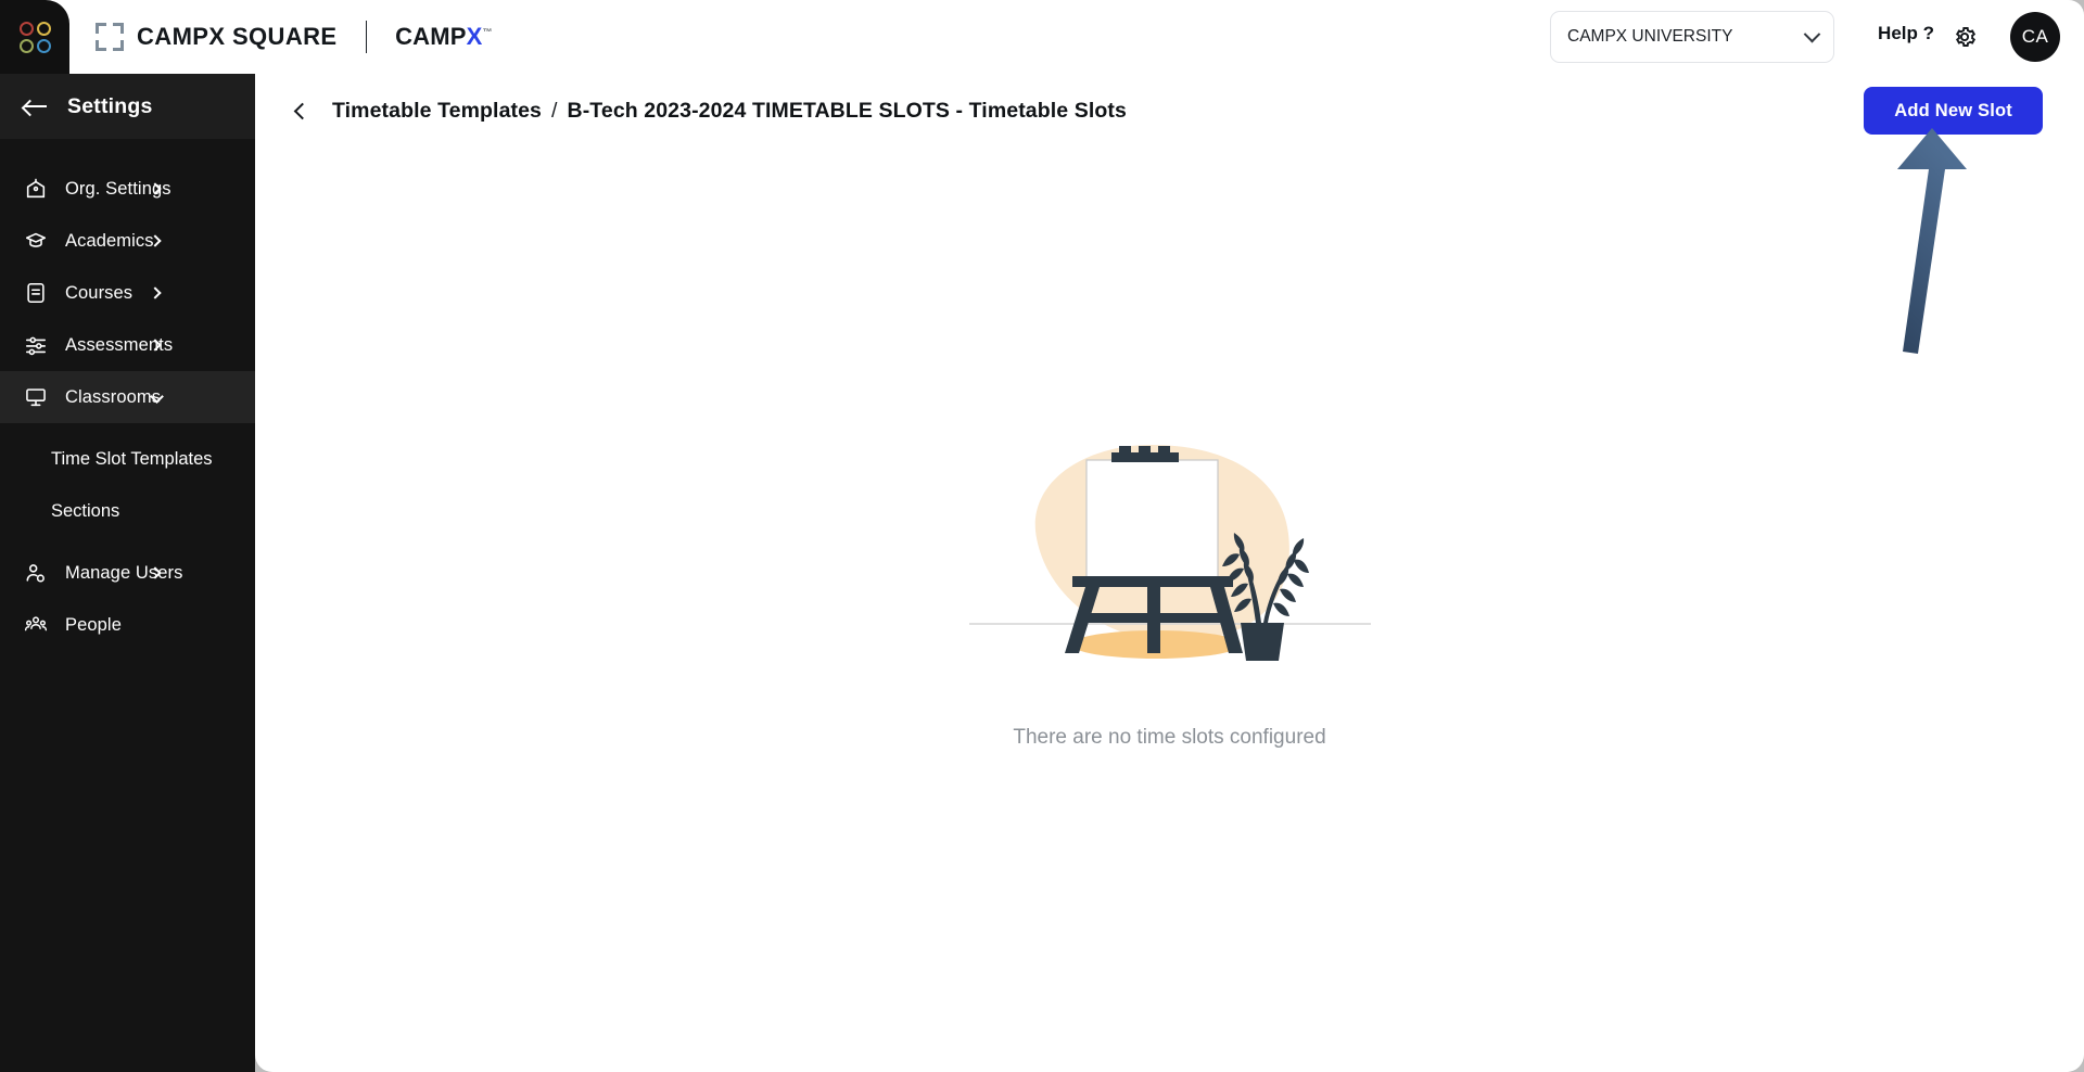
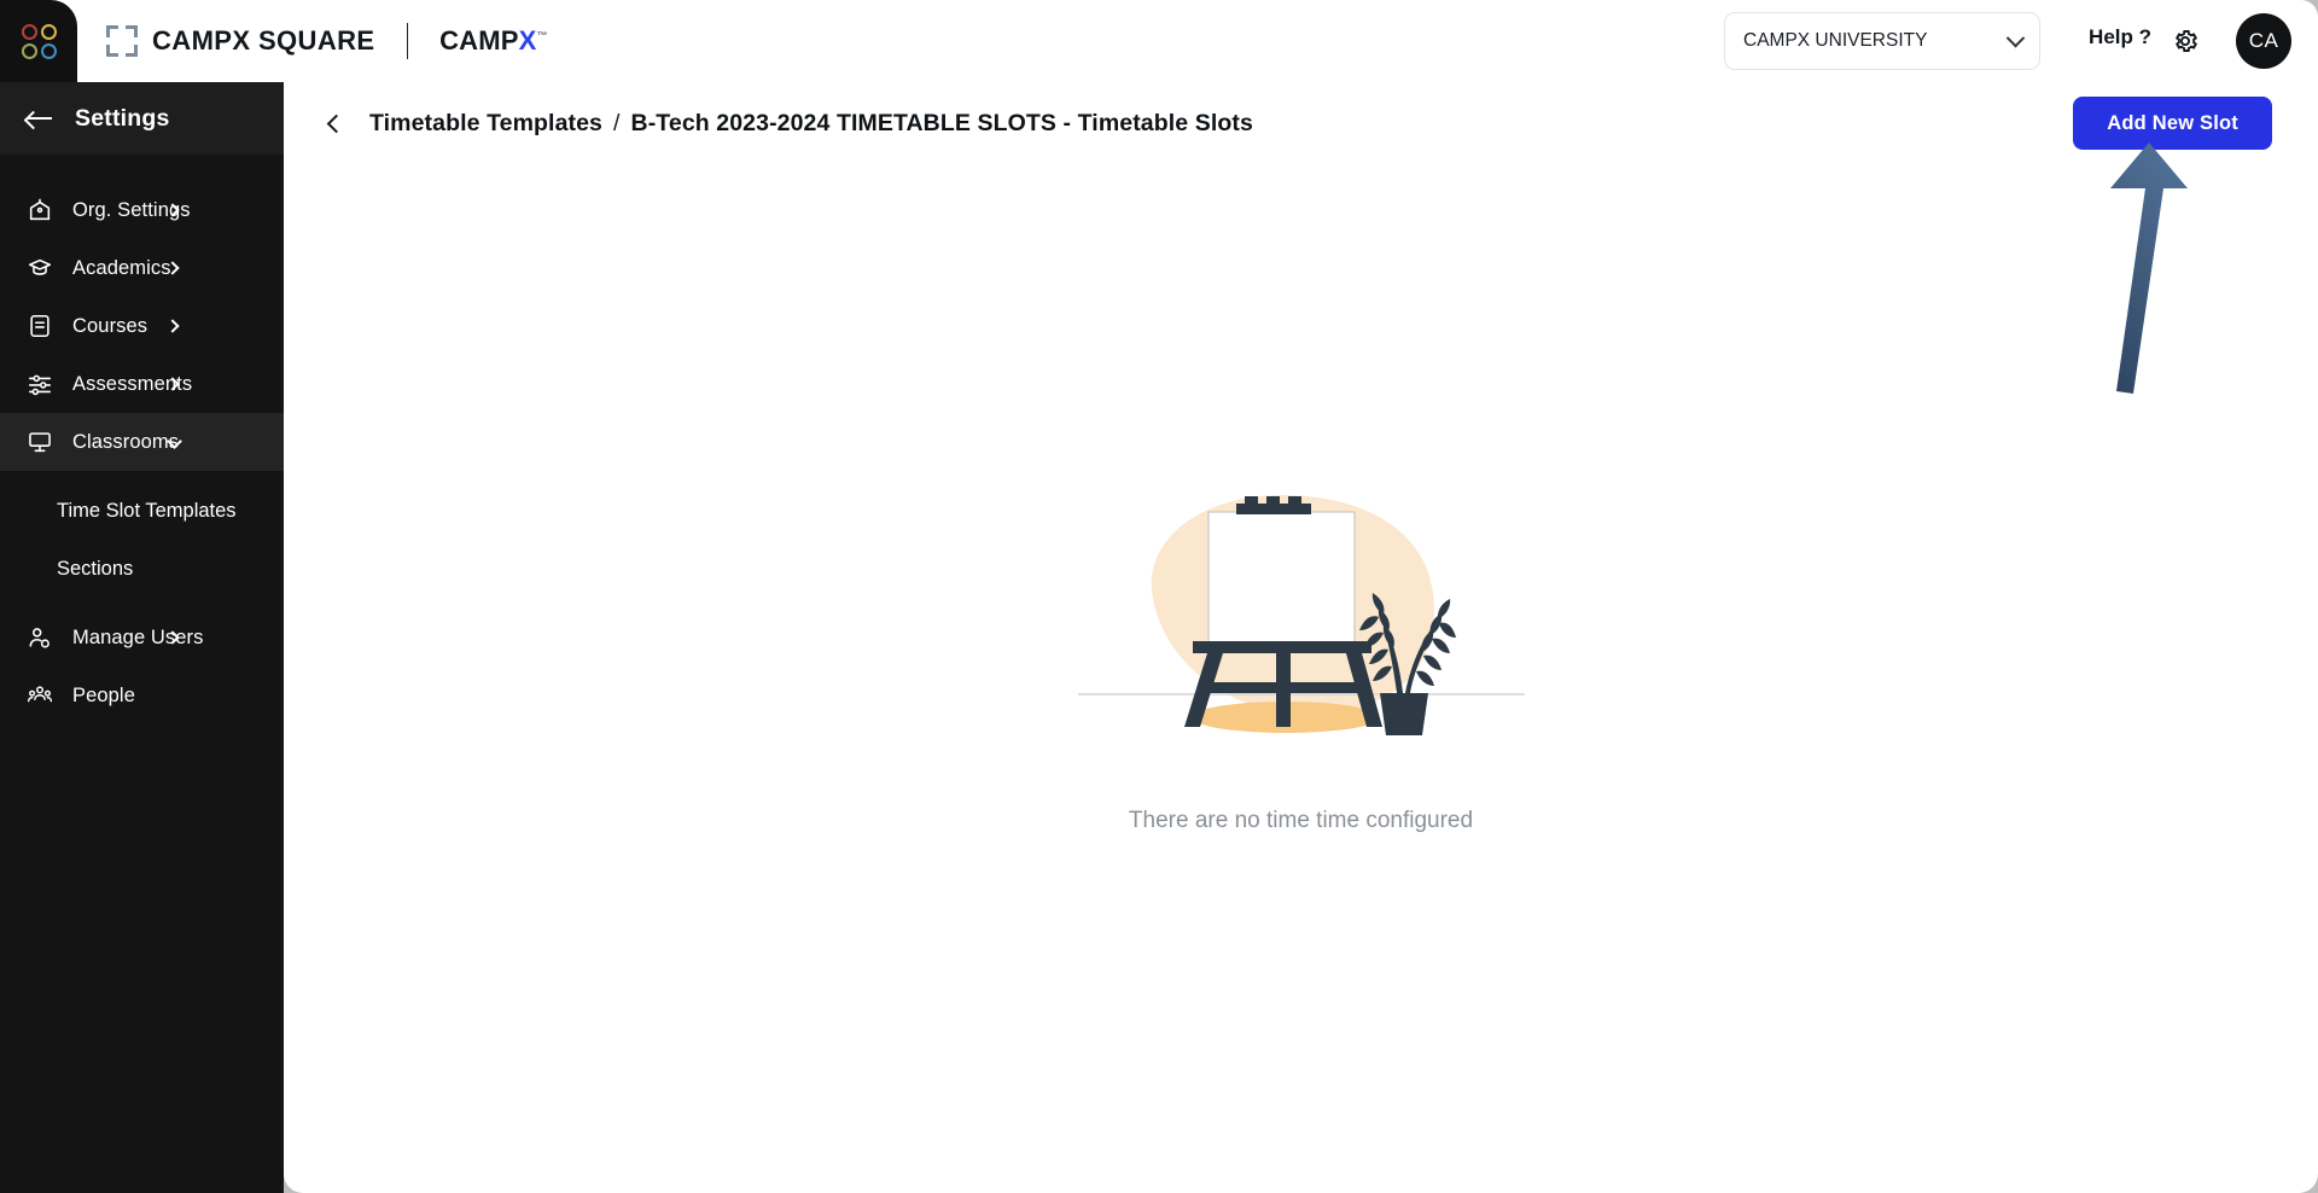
  CAMPX SQUARE
  CAMPX™
  CAMPX UNIVERSITY
  Help ?
  CA
  Settings
  Org. Settings
  Academics
  Courses
  Assessments
  Classrooms
  Time Slot Templates
  Sections
  Manage Users
  People
  Timetable Templates
  /
  B-Tech 2023-2024 TIMETABLE SLOTS - Timetable Slots
  Add New Slot
- There are no time slots configured
+ There are no time time configured
